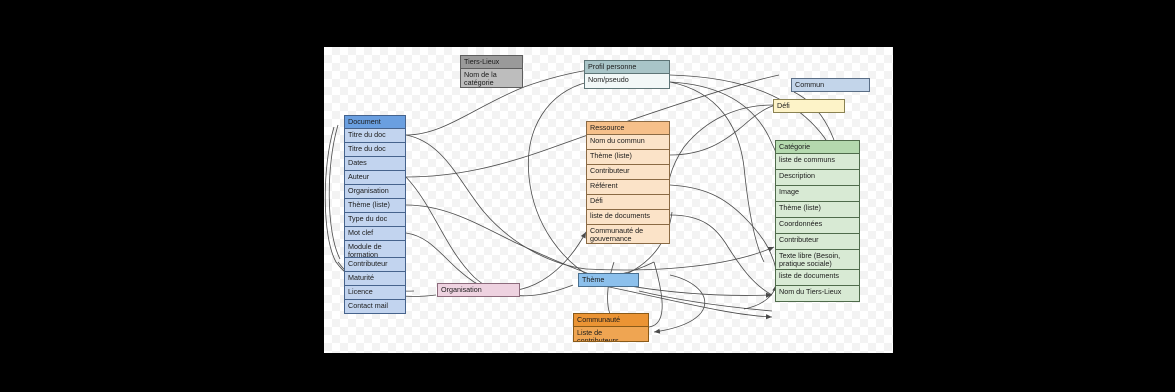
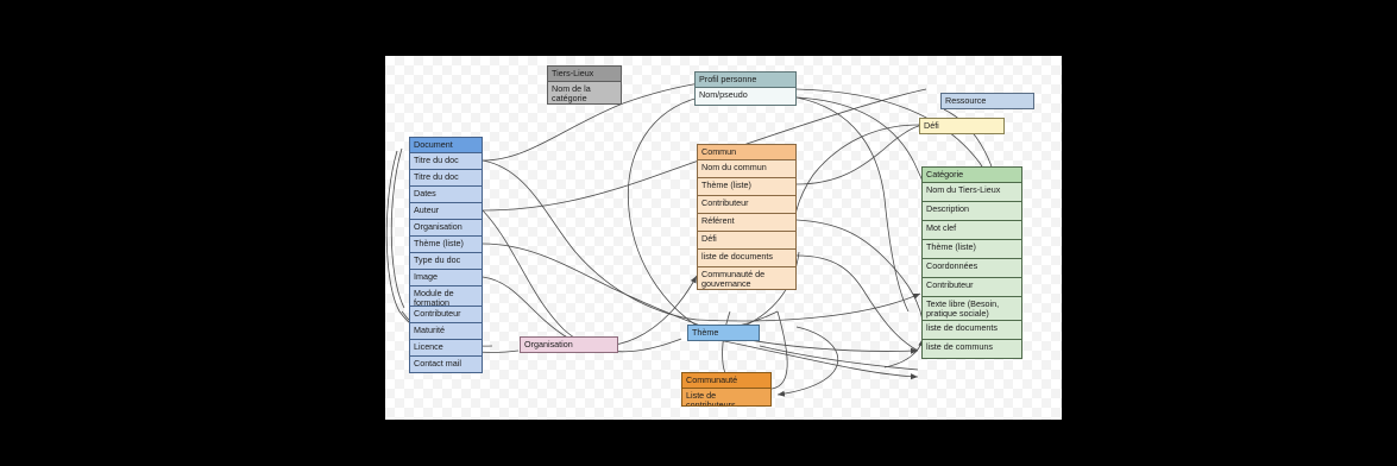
  Tiers-Lieux
  Nom de la
  catégorie
  Document
  Titre du doc
  Titre du doc
  Dates
  Auteur
  Organisation
  Thème (liste)
  Type du doc
- Mot clef
+ Image
  Module de
  formation
  Contributeur
  Maturité
  Licence
  Contact mail
  Profil personne
  Nom/pseudo
- Ressource
+ Commun
  Nom du commun
  Thème (liste)
  Contributeur
  Référent
  Défi
  liste de documents
  Communauté de
  gouvernance
- Commun
+ Ressource
  Défi
  Catégorie
- liste de communs
+ Nom du Tiers-Lieux
  Description
- Image
+ Mot clef
  Thème (liste)
  Coordonnées
  Contributeur
  Texte libre (Besoin,
  pratique sociale)
  liste de documents
- Nom du Tiers-Lieux
+ liste de communs
  Organisation
  Thème
  Communauté
  Liste de contributeurs
